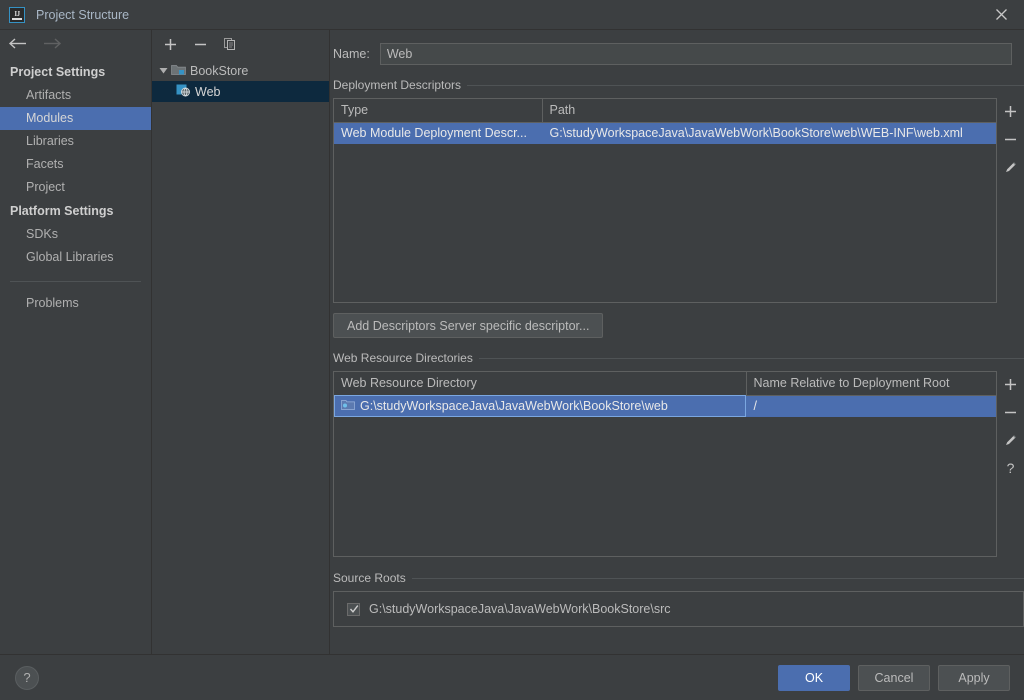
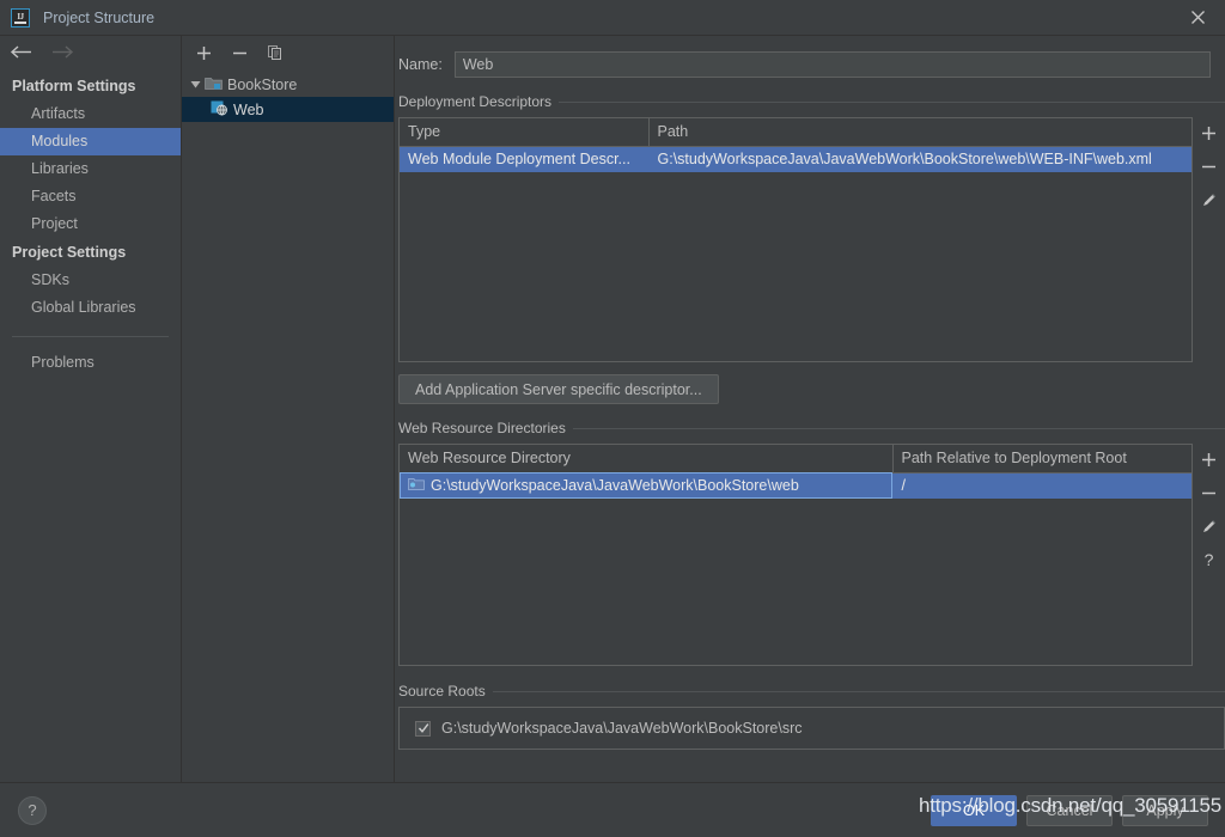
  IJ
  Project Structure
- Project Settings
+ Platform Settings
  Artifacts
  Modules
  Libraries
  Facets
  Project
- Platform Settings
+ Project Settings
  SDKs
  Global Libraries
  Problems
  BookStore
  Web
  Name:
  Web
  Deployment Descriptors
  Type	Path
  Web Module Deployment Descr...	G:\studyWorkspaceJava\JavaWebWork\BookStore\web\WEB-INF\web.xml
- Add Descriptors Server specific descriptor...
+ Add Application Server specific descriptor...
  Web Resource Directories
- Web Resource Directory	Name Relative to Deployment Root
+ Web Resource Directory	Path Relative to Deployment Root
  G:\studyWorkspaceJava\JavaWebWork\BookStore\web	/
  ?
  Source Roots
  G:\studyWorkspaceJava\JavaWebWork\BookStore\src
  ?
  OK
  Cancel
  Apply
+ https://blog.csdn.net/qq_30591155
